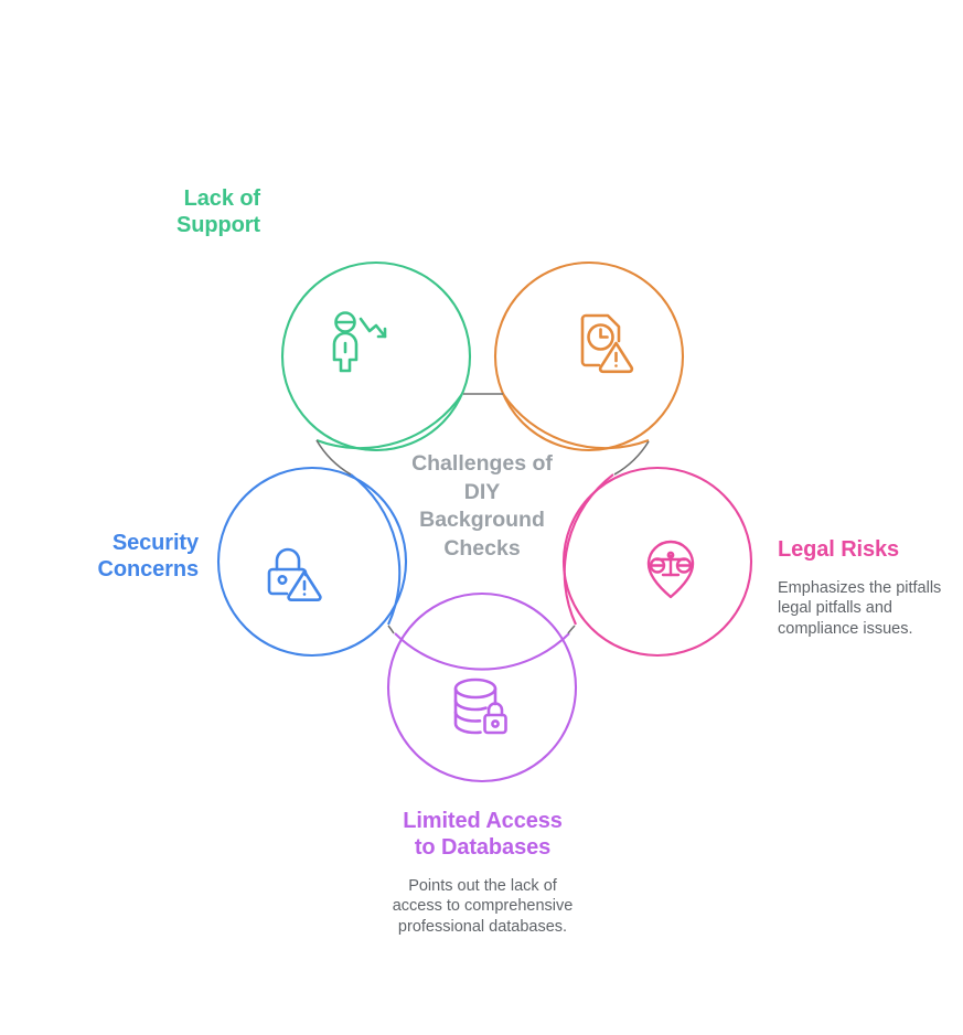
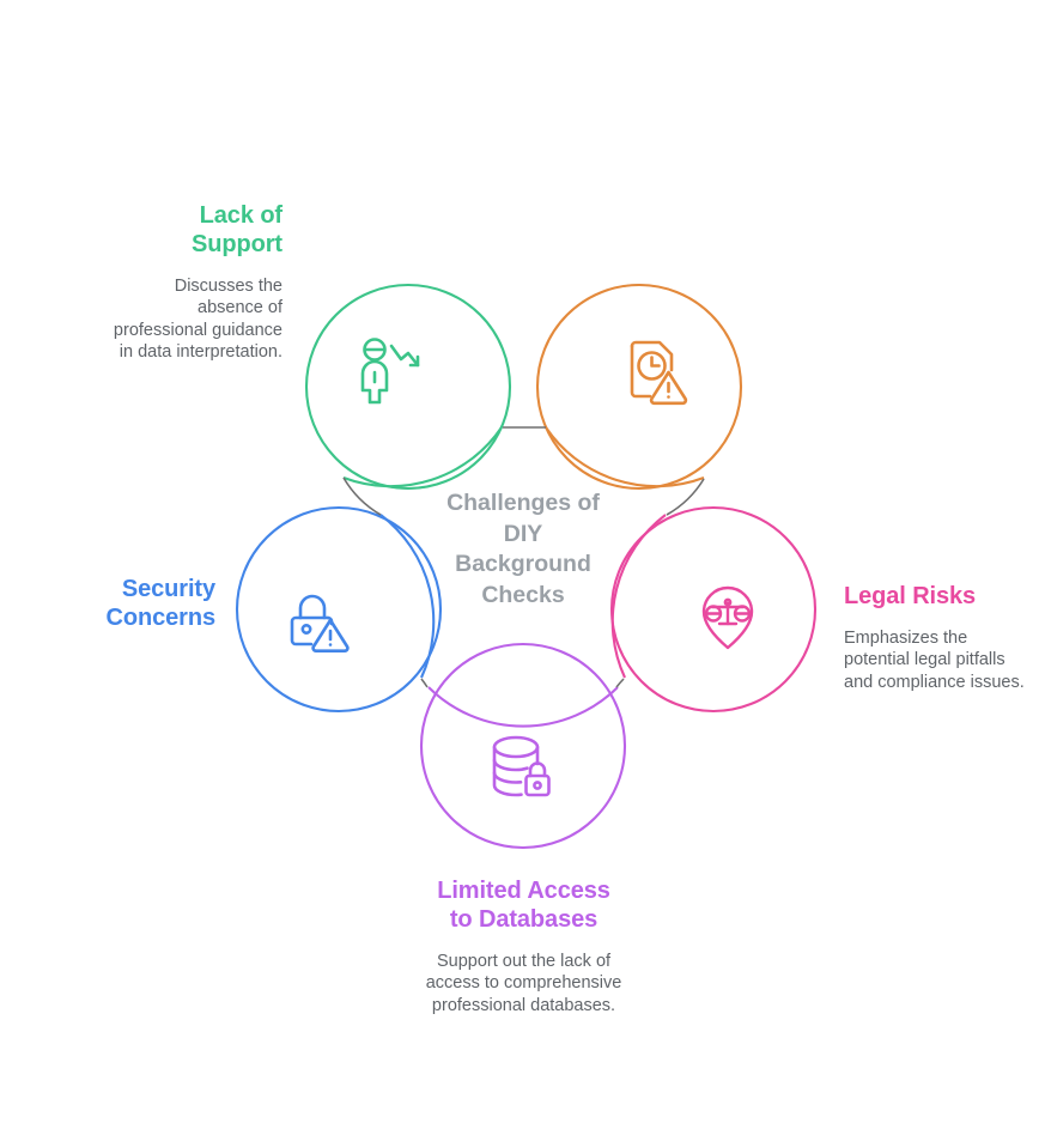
  Challenges of
  DIY
  Background
  Checks
  Lack of
  Support
+ Discusses the absence of professional guidance in data interpretation.
  Legal Risks
- Emphasizes the pitfalls legal pitfalls and compliance issues.
+ Emphasizes the potential legal pitfalls and compliance issues.
  Limited Access
  to Databases
- Points out the lack of access to comprehensive professional databases.
+ Support out the lack of access to comprehensive professional databases.
  Security
  Concerns
